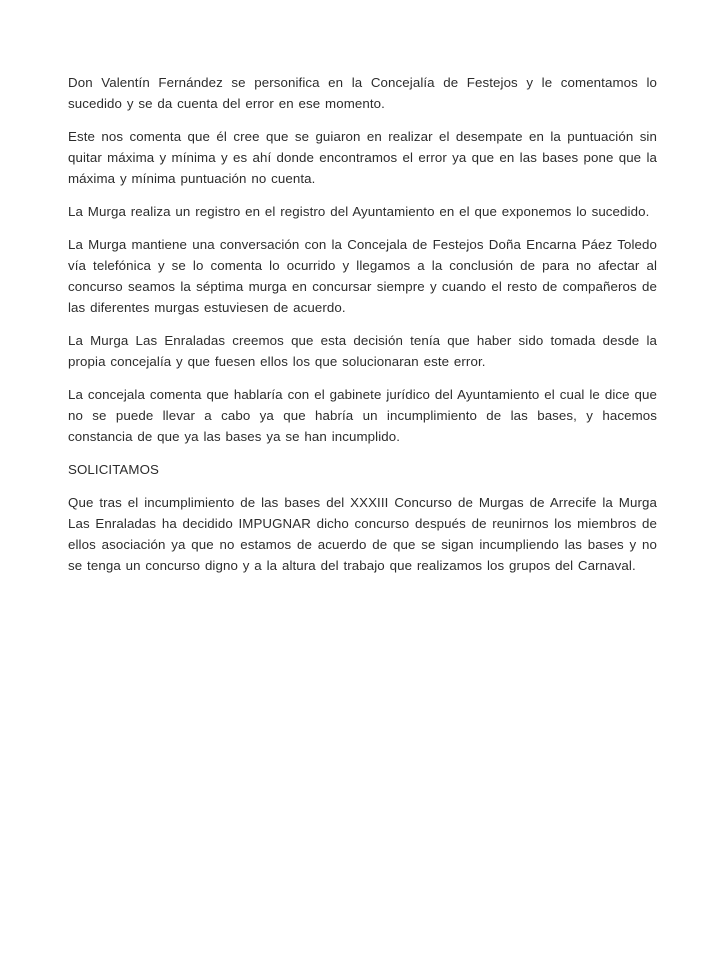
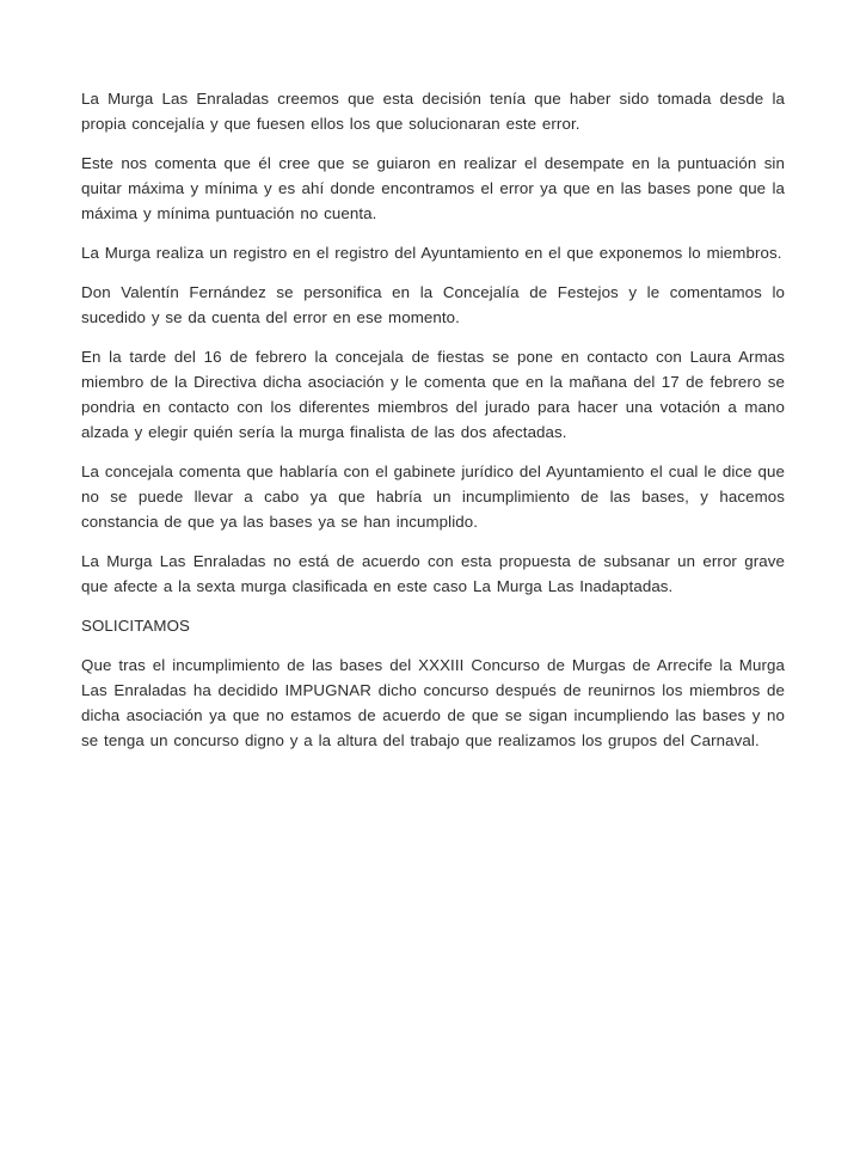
- Don Valentín Fernández se personifica en la Concejalía de Festejos y le comentamos lo sucedido y se da cuenta del error en ese momento.
+ La Murga Las Enraladas creemos que esta decisión tenía que haber sido tomada desde la propia concejalía y que fuesen ellos los que solucionaran este error.
  Este nos comenta que él cree que se guiaron en realizar el desempate en la puntuación sin quitar máxima y mínima y es ahí donde encontramos el error ya que en las bases pone que la máxima y mínima puntuación no cuenta.
- La Murga realiza un registro en el registro del Ayuntamiento en el que exponemos lo sucedido.
+ La Murga realiza un registro en el registro del Ayuntamiento en el que exponemos lo miembros.
- La Murga mantiene una conversación con la Concejala de Festejos Doña Encarna Páez Toledo vía telefónica y se lo comenta lo ocurrido y llegamos a la conclusión de para no afectar al concurso seamos la séptima murga en concursar siempre y cuando el resto de compañeros de las diferentes murgas estuviesen de acuerdo.
- La Murga Las Enraladas creemos que esta decisión tenía que haber sido tomada desde la propia concejalía y que fuesen ellos los que solucionaran este error.
+ Don Valentín Fernández se personifica en la Concejalía de Festejos y le comentamos lo sucedido y se da cuenta del error en ese momento.
+ En la tarde del 16 de febrero la concejala de fiestas se pone en contacto con Laura Armas miembro de la Directiva dicha asociación y le comenta que en la mañana del 17 de febrero se pondria en contacto con los diferentes miembros del jurado para hacer una votación a mano alzada y elegir quién sería la murga finalista de las dos afectadas.
  La concejala comenta que hablaría con el gabinete jurídico del Ayuntamiento el cual le dice que no se puede llevar a cabo ya que habría un incumplimiento de las bases, y hacemos constancia de que ya las bases ya se han incumplido.
+ La Murga Las Enraladas no está de acuerdo con esta propuesta de subsanar un error grave que afecte a la sexta murga clasificada en este caso La Murga Las Inadaptadas.
  SOLICITAMOS
- Que tras el incumplimiento de las bases del XXXIII Concurso de Murgas de Arrecife la Murga Las Enraladas ha decidido IMPUGNAR dicho concurso después de reunirnos los miembros de ellos asociación ya que no estamos de acuerdo de que se sigan incumpliendo las bases y no se tenga un concurso digno y a la altura del trabajo que realizamos los grupos del Carnaval.
+ Que tras el incumplimiento de las bases del XXXIII Concurso de Murgas de Arrecife la Murga Las Enraladas ha decidido IMPUGNAR dicho concurso después de reunirnos los miembros de dicha asociación ya que no estamos de acuerdo de que se sigan incumpliendo las bases y no se tenga un concurso digno y a la altura del trabajo que realizamos los grupos del Carnaval.
